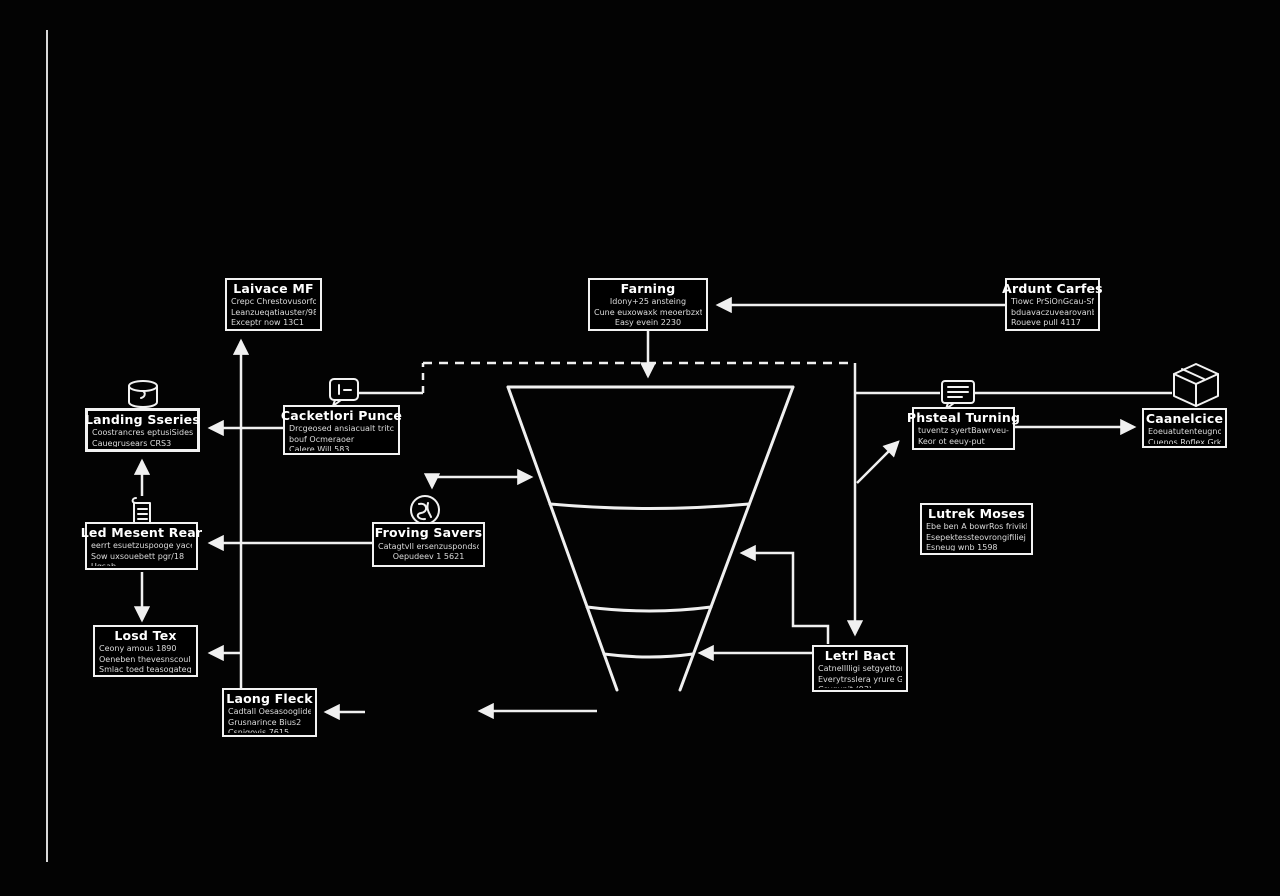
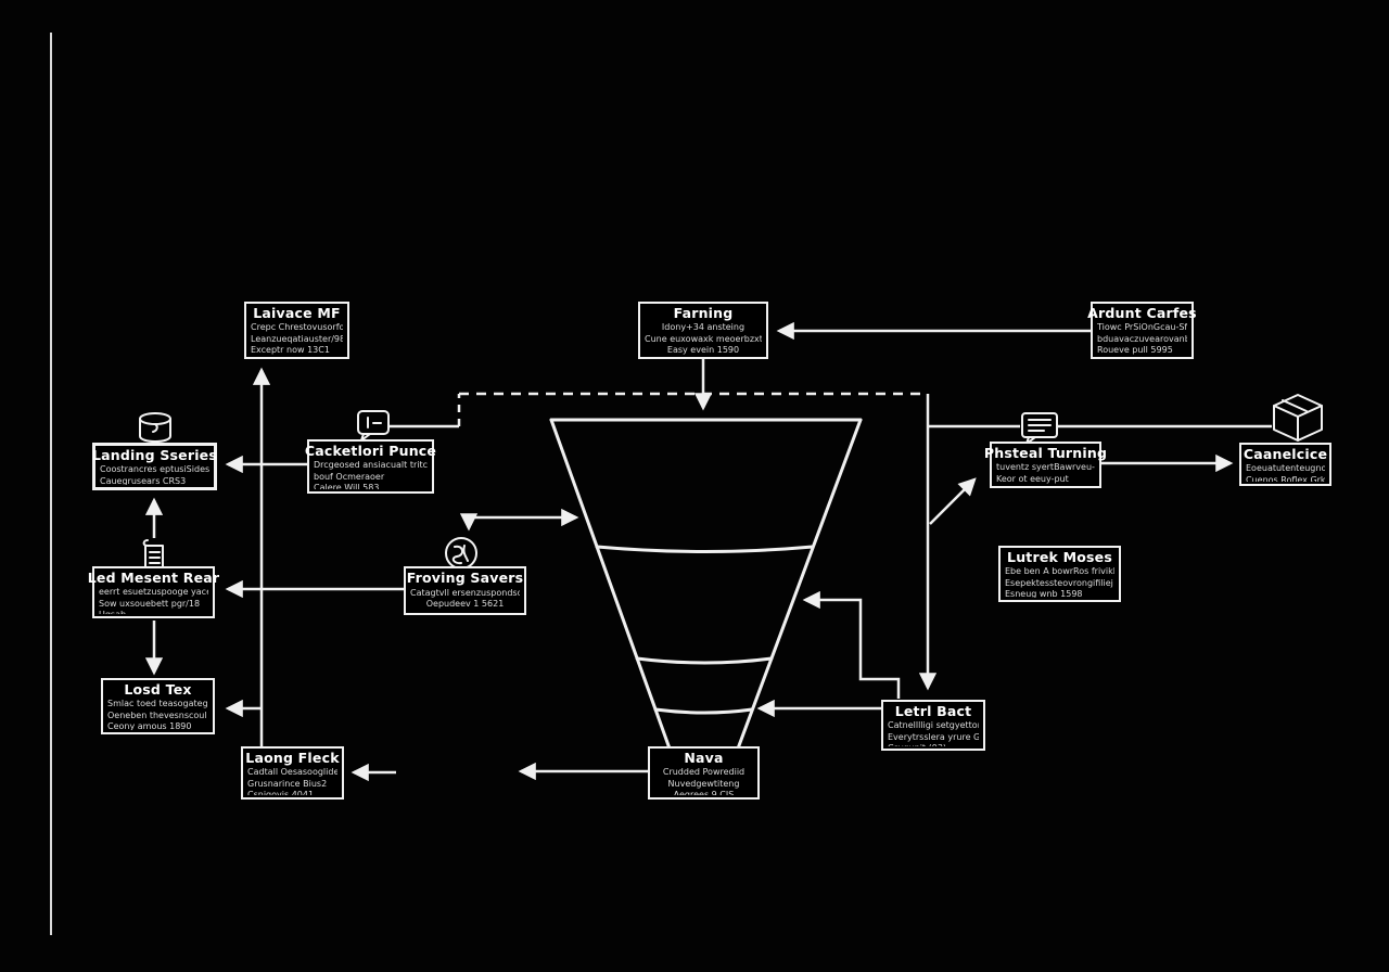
  Laivace MF
  Crepc Chrestovusorfo
  Leanzueqatiauster/98
  Exceptr now 13C1
  Farning
- Idony+25 ansteing
+ Idony+34 ansteing
  Cune euxowaxk meoerbzxt
- Easy evein 2230
+ Easy evein 1590
  Ardunt Carfes
  Tiowc PrSiOnGcau-Sf
  bduavaczuvearovan
- Roueve pull 4117
+ Roueve pull 5995
  Landing Sseries
  Coostrancres eptusiSides
  Cauegrusears CRS3
  Cacketlori Punce
  Drcgeosed ansiacualt tritc
  bouf Ocmeraoer
  Calere Will 583
  Phsteal Turning
  tuventz syertBawrveu-
  Keor ot eeuy-put
  Caanelcice
  Eoeuatutenteugno
  Cuenos Roflex Grk
  Led Mesent Rear
  eerrt esuetzuspooge yac
  Sow uxsouebett pgr/18
  Froving Savers
  Catagtvll ersenzusponds
  Oepudeev 1 5621
  Lutrek Moses
  Ebe ben A bowrRos frivik
  Esepektessteovrongifiliej
  Esneug wnb 1598
  Losd Tex
- Ceony amous 1890
+ Smlac toed teasogateg
  Oeneben thevesnscoul
- Smlac toed teasogateg
+ Ceony amous 1890
  Laong Fleck
  Cadtall Oesasooglide
  Grusnarince Bius2
- Csnigovis 7615
+ Csnigovis 4041
+ Nava
+ Crudded Powrediid
+ Nuvedgewtiteng
+ Aegrees 9 CIS
  Letrl Bact
  Catnelllligi setgyetto
  Everytrsslera yrure G
